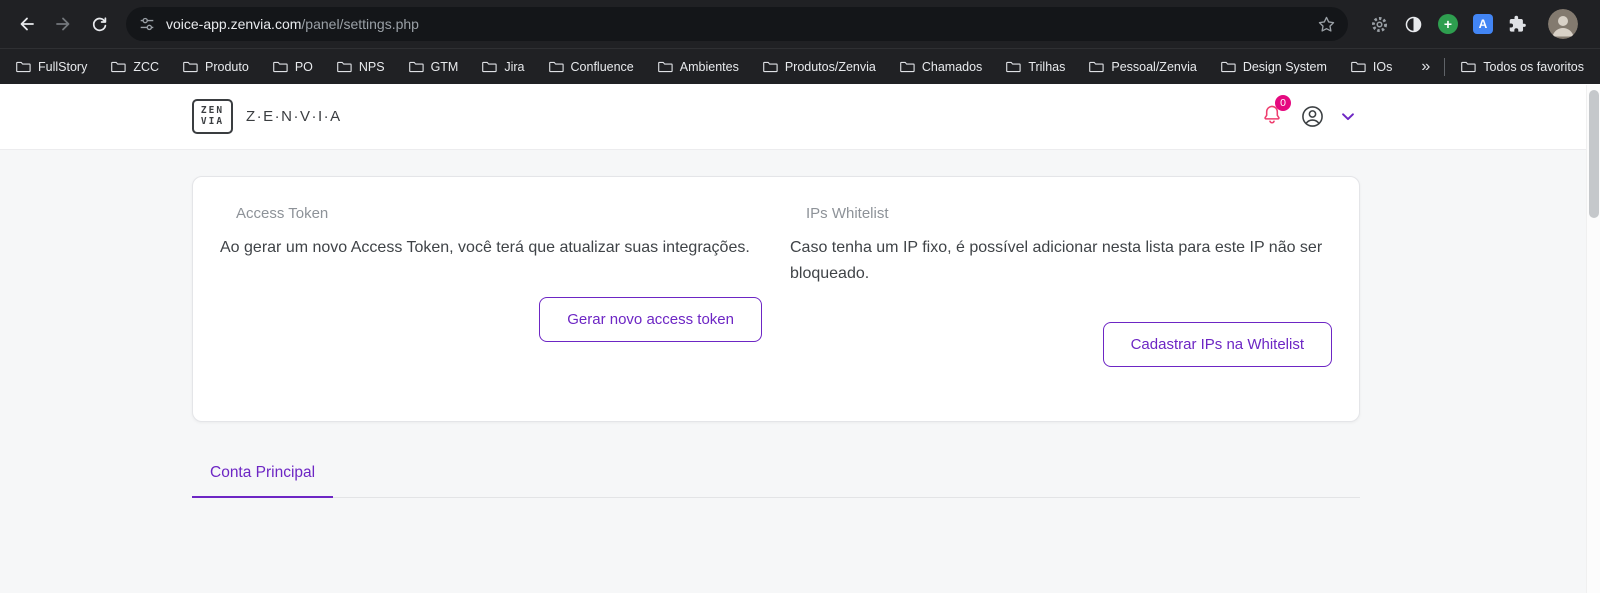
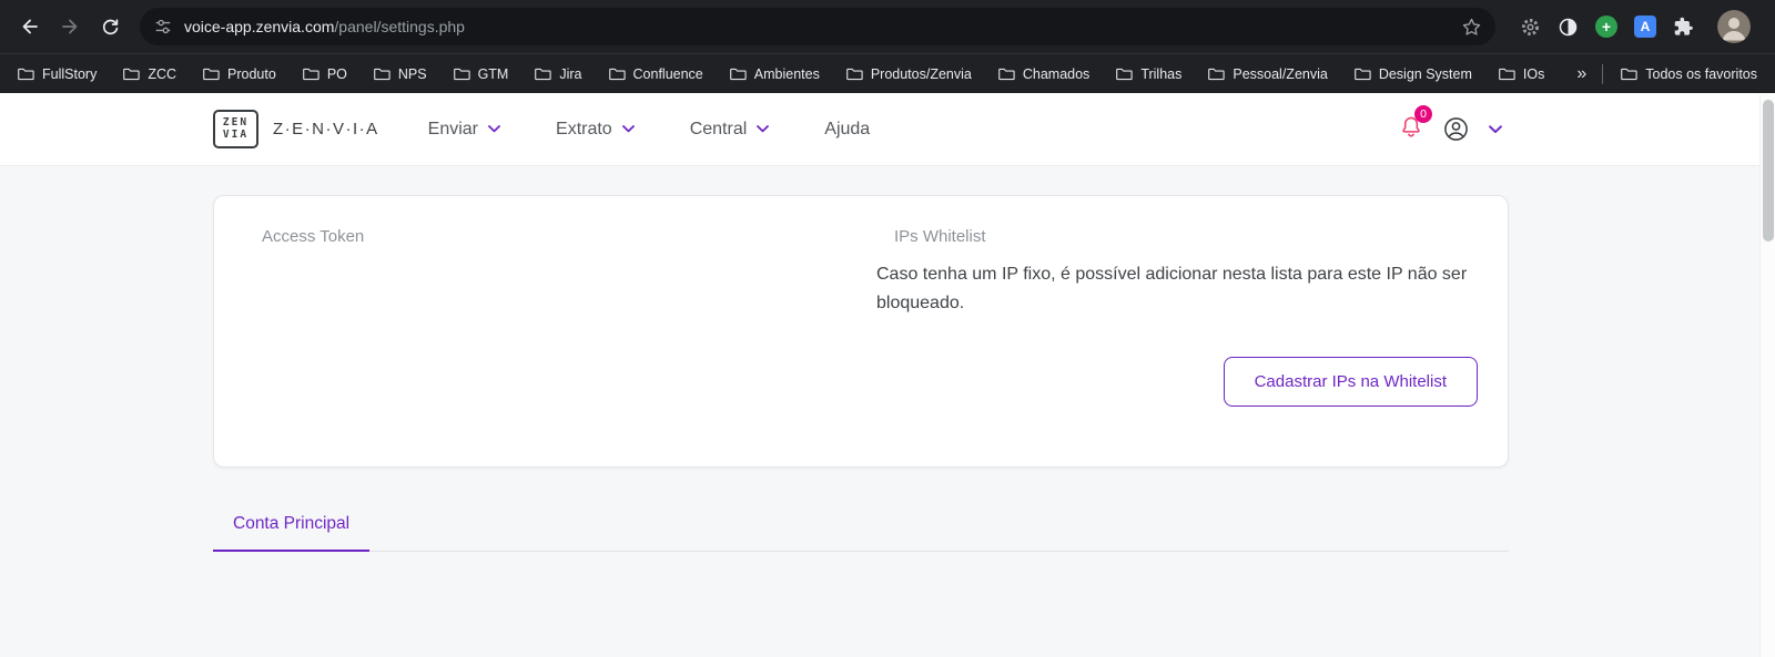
  voice-app.zenvia.com/panel/settings.php
  +
  A
  FullStory
  ZCC
  Produto
  PO
  NPS
  GTM
  Jira
  Confluence
  Ambientes
  Produtos/Zenvia
  Chamados
  Trilhas
  Pessoal/Zenvia
  Design System
  IOs
  »
  Todos os favoritos
  ZEN
  VIA
  Z·E·N·V·I·A
+ Enviar
+ Extrato
+ Central
+ Ajuda
  0
  Access Token
- Ao gerar um novo Access Token, você terá que atualizar suas integrações.
- Gerar novo access token
  IPs Whitelist
  Caso tenha um IP fixo, é possível adicionar nesta lista para este IP não ser bloqueado.
  Cadastrar IPs na Whitelist
  Conta Principal
